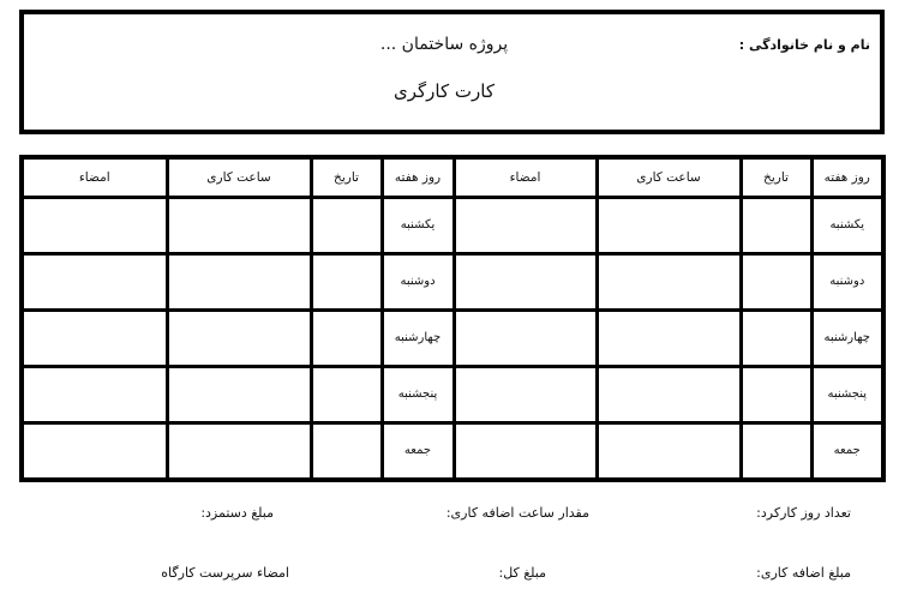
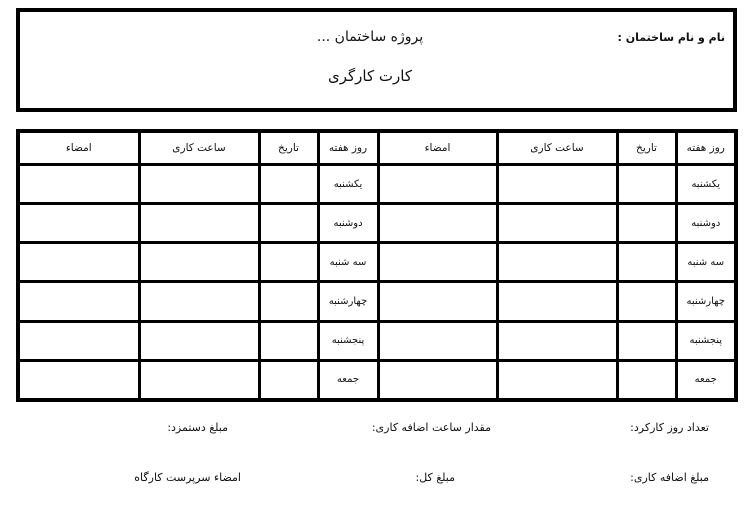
- نام و نام خانوادگی :
+ نام و نام ساختمان :
  پروژه ساختمان ...
  کارت کارگری
  روز هفته	تاریخ	ساعت کاری	امضاء	روز هفته	تاریخ	ساعت کاری	امضاء
  یکشنبه				یکشنبه
  دوشنبه				دوشنبه
+ سه شنبه				سه شنبه
  چهارشنبه				چهارشنبه
  پنجشنبه				پنجشنبه
  جمعه				جمعه
  تعداد روز کارکرد:
  مقدار ساعت اضافه کاری:
  مبلغ دستمزد:
  مبلغ اضافه کاری:
  مبلغ کل:
  امضاء سرپرست کارگاه
